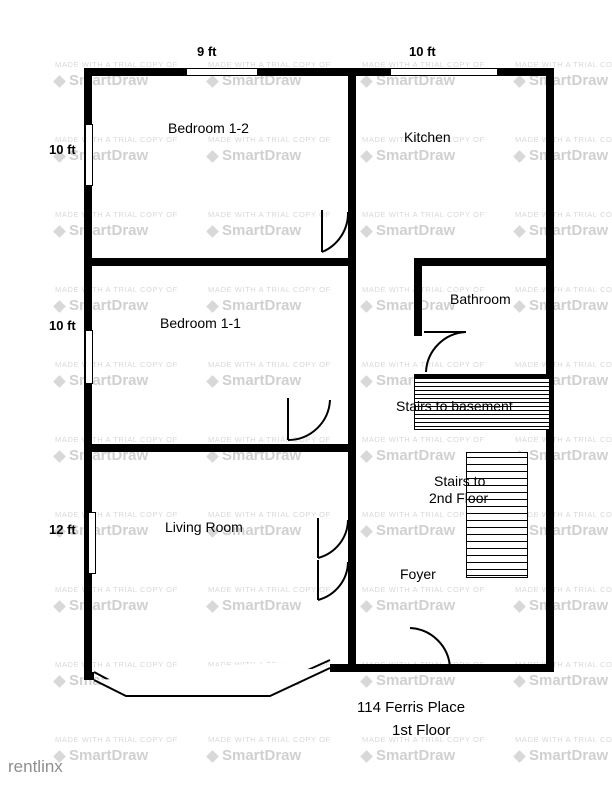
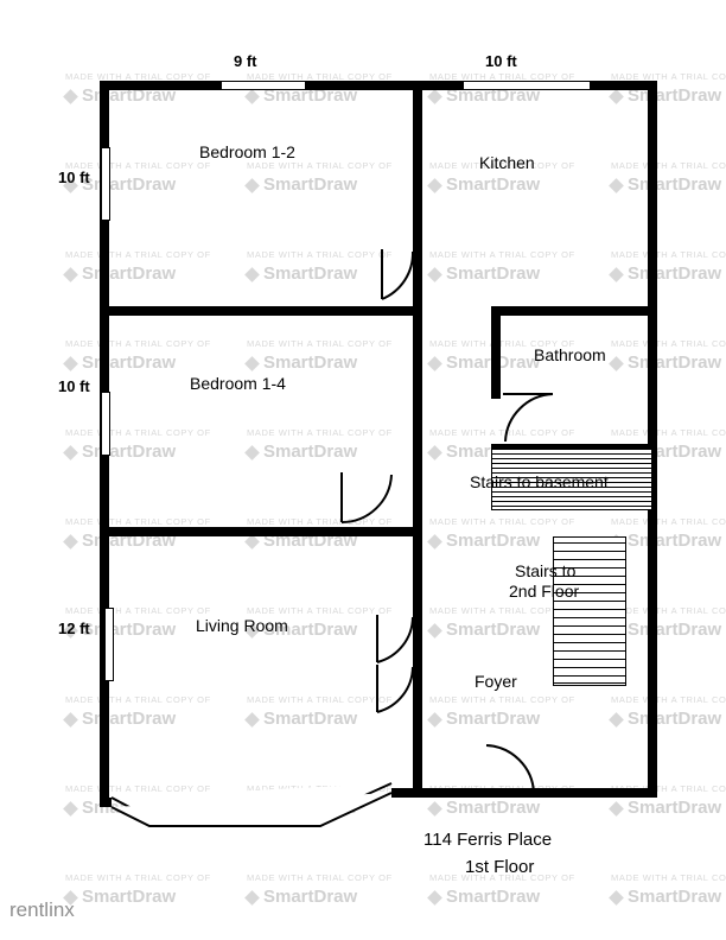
  MADE WITH A TRIAL COPY OF
  MADE WITH A TRIAL COPY OF
  MADE WITH A TRIAL COPY OF
  MADE WITH A TRIAL CO
  MADETH A TRIAL COPY OF
  MADE WITH A TRIAL COPY OF
  MADE WITH A TRIAL COPY OF
  MADETH A TRIAL CO
  MADETH A TRIAL COPY OF
  MADE WITH A TRIAL COPYF
  MADE WITH A TRIAL COPY OF
  MADETH A TRIAL CO
  MADETH A TRIAL COPY OF
  MADE WITH A TRIAL COPY OF
  MADE WITH TRIAL COPY OF
  MADETH A TRIAL CO
  MADETH A TRIAL COPY OF
  MADE WITH A TRIAL COPY OF
  MADE WITH A TRIAL COPY OF
  MADETH A TRIAL CO
  MADETH A TRIAL COPY OF
  MADE WITH A TRIAOPY OF
  MADE WITH A TRIAL COPY OF
  MADETH A TRIAL CO
  MADEH A TRIAL COPY OF
  MADE WITH A TRIAL COPY OF
  MADE WITH A TRIAL COP
  MADETH A TRIAL COPY OF
  MADE WITH A TRIAL COPY OF
  MADE WITH A TRIAL COPY OF
  MADETH A TRIAL CO
  MADETH A TRIAL COPY OF
  MADE WITH A TRIAL COPY OF
  MADE WITH A TRIAL COPY OF
  MADE WITH A TRIAL COPY OF
  MADE WITH A TRIAL CO
  SartDraw
  SmartDraw
  SmartDraw
  SartDraw
  SartDraw
  SmartDraw
  SmartDraw
  SartDraw
  SartDraw
  SmartDraw
  SmartDraw
  SartDraw
  SartDraw
  SmartDraw
  SmarDraw
  SartDraw
  SartDraw
  SmartDraw
  artDraw
  SartDraw
  SmartDraw
  SmartDraw
  SartDraw
  SartDraw
  SmartDraw
  SmartDraw
  SartDraw
  SartDraw
  SmartDraw
  SmartDraw
  SartDraw
  SmartDraw
  SmartDraw
  SmartDraw
  SmartDraw
  SmartDraw
  SmartDraw
  Bedroom 1-2
  Kitchen
- Bedroom 1-1
+ Bedroom 1-4
  Bathroom
  Living Room
  Foyer
  Stairs to basement
  Stairs to
  2nd Floor
  9 ft
  10 ft
  10 ft
  10 ft
  12 ft
  114 Ferris Place
  1st Floor
  rentlinx
